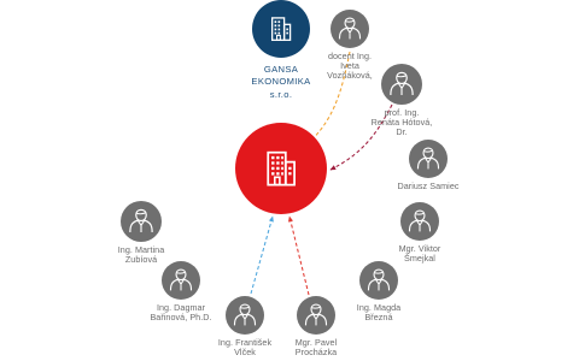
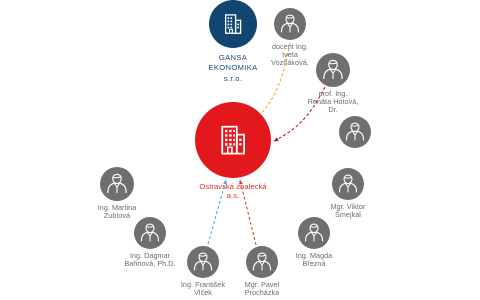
+ Ostravská znalecká
+ a.s.
  GANSA
  EKONOMIKA
  s.r.o.
  docent Ing.
  Iveta
  Vozňáková,
  prof. Ing.
  Renáta Hótová,
  Dr.
- Dariusz Samiec
  Mgr. Viktor
  Šmejkal
  Ing. Magda
  Březná
  Mgr. Pavel
  Procházka
  Ing. František
  Vlček
  Ing. Dagmar
  Bařinová, Ph.D.
  Ing. Martina
  Zubíová
